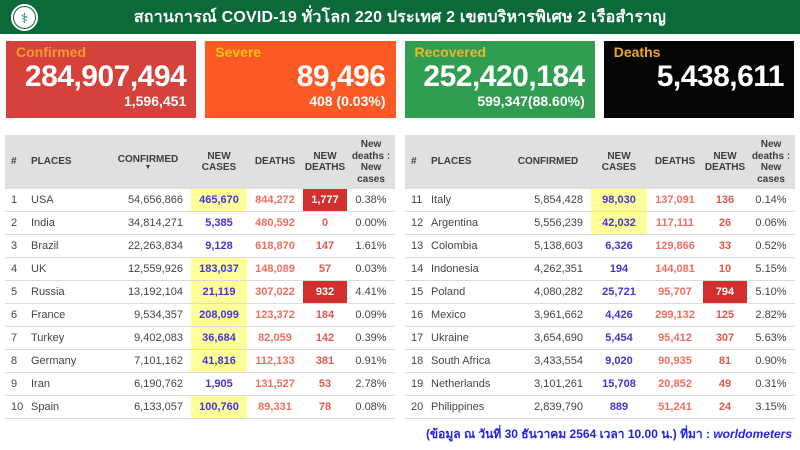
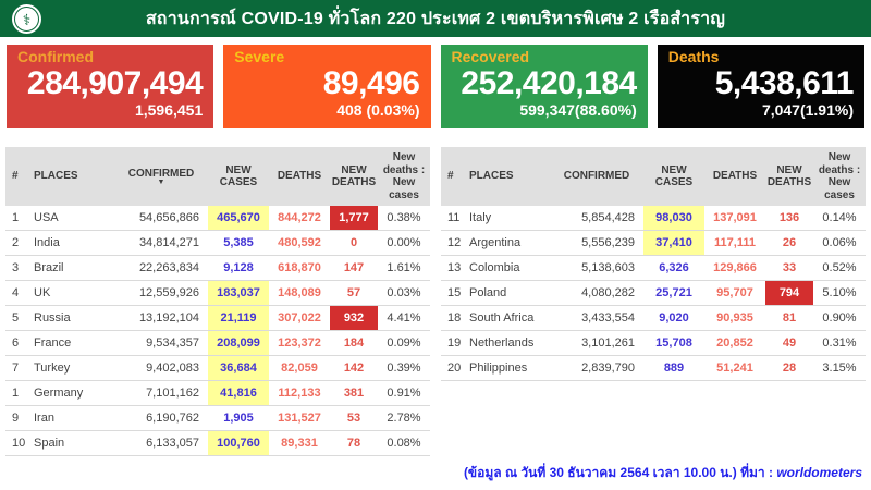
  ⚕
  สถานการณ์ COVID-19 ทั่วโลก 220 ประเทศ 2 เขตบริหารพิเศษ 2 เรือสำราญ
  Confirmed
  284,907,494
  1,596,451
  Severe
  89,496
  408 (0.03%)
  Recovered
  252,420,184
  599,347(88.60%)
  Deaths
  5,438,611
+ 7,047(1.91%)
  #	PLACES	CONFIRMED	NEW CASES	DEATHS	NEW DEATHS	New deaths : New cases
  1	USA	54,656,866	465,670	844,272	1,777	0.38%
  2	India	34,814,271	5,385	480,592	0	0.00%
  3	Brazil	22,263,834	9,128	618,870	147	1.61%
  4	UK	12,559,926	183,037	148,089	57	0.03%
  5	Russia	13,192,104	21,119	307,022	932	4.41%
  6	France	9,534,357	208,099	123,372	184	0.09%
  7	Turkey	9,402,083	36,684	82,059	142	0.39%
- 8	Germany	7,101,162	41,816	112,133	381	0.91%
+ 1	Germany	7,101,162	41,816	112,133	381	0.91%
  9	Iran	6,190,762	1,905	131,527	53	2.78%
  10	Spain	6,133,057	100,760	89,331	78	0.08%
  #	PLACES	CONFIRMED	NEW CASES	DEATHS	NEW DEATHS	New deaths : New cases
  11	Italy	5,854,428	98,030	137,091	136	0.14%
- 12	Argentina	5,556,239	42,032	117,111	26	0.06%
+ 12	Argentina	5,556,239	37,410	117,111	26	0.06%
  13	Colombia	5,138,603	6,326	129,866	33	0.52%
- 14	Indonesia	4,262,351	194	144,081	10	5.15%
  15	Poland	4,080,282	25,721	95,707	794	5.10%
- 16	Mexico	3,961,662	4,426	299,132	125	2.82%
- 17	Ukraine	3,654,690	5,454	95,412	307	5.63%
  18	South Africa	3,433,554	9,020	90,935	81	0.90%
  19	Netherlands	3,101,261	15,708	20,852	49	0.31%
- 20	Philippines	2,839,790	889	51,241	24	3.15%
+ 20	Philippines	2,839,790	889	51,241	28	3.15%
  (ข้อมูล ณ วันที่ 30 ธันวาคม 2564 เวลา 10.00 น.) ที่มา : worldometers
